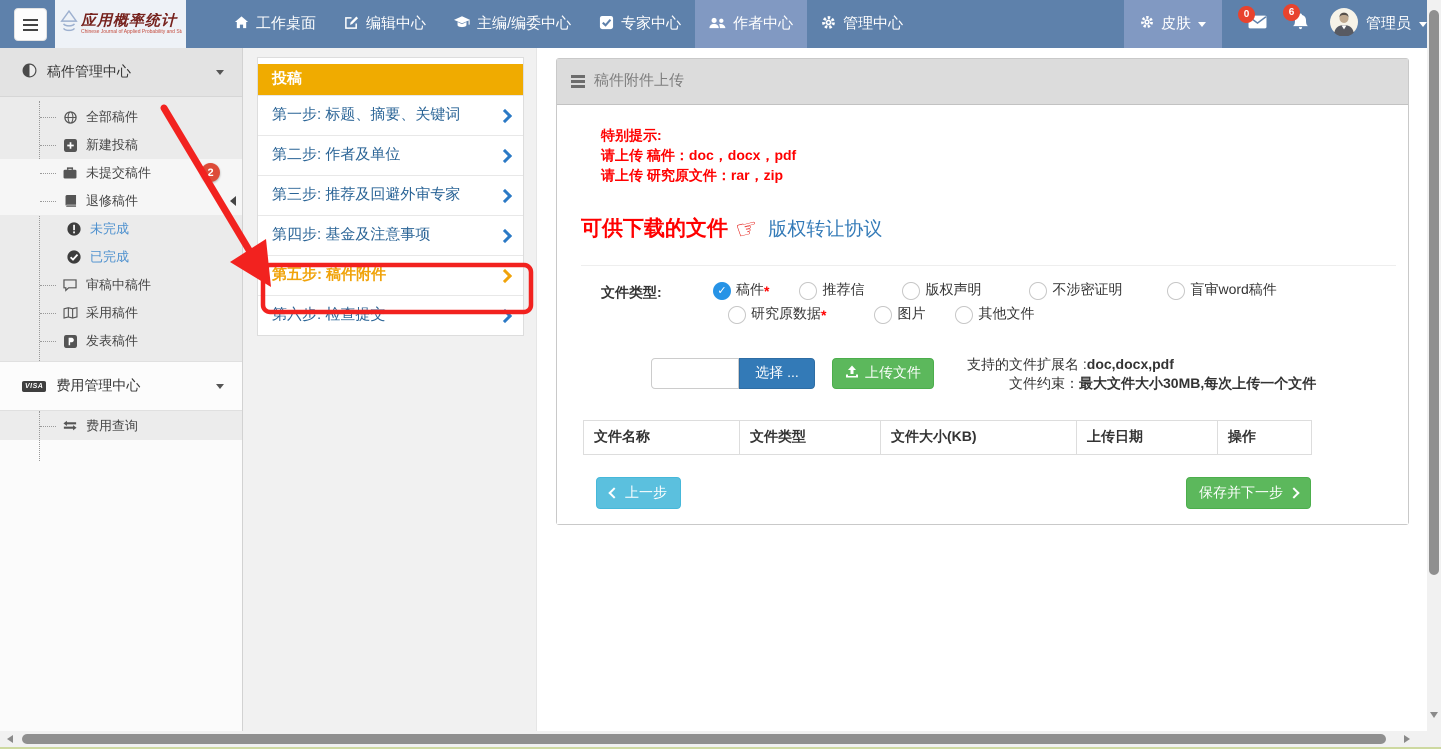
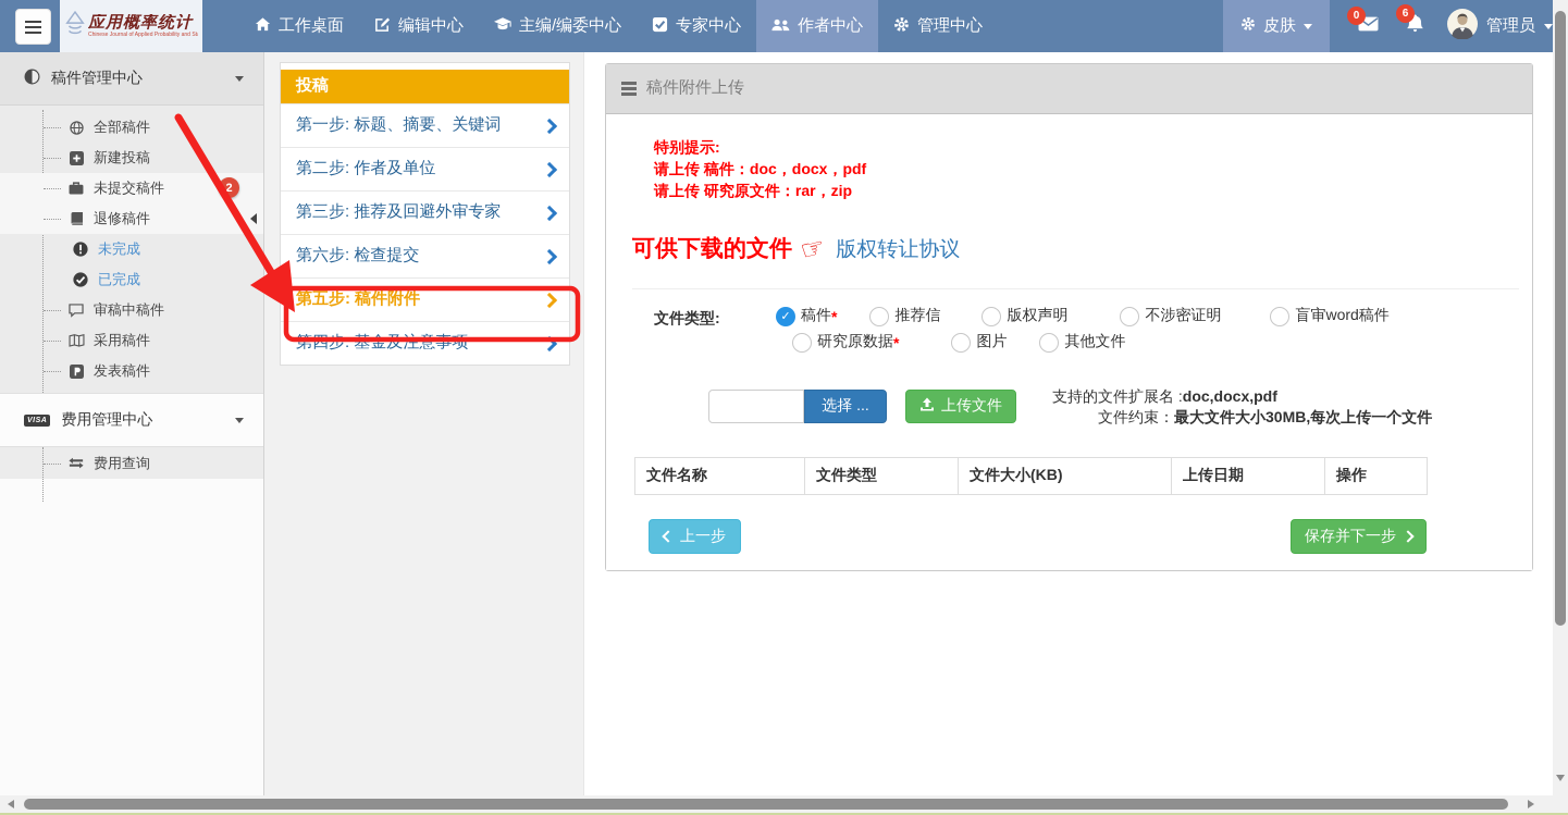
  应用概率统计
  工作桌面
  编辑中心
  主编/编委中心
  专家中心
  作者中心
  管理中心
  皮肤
  0
  6
  管理员
  稿件管理中心
  全部稿件
  新建投稿
  未提交稿件
  2
  退修稿件
  未完成
  已完成
  审稿中稿件
  采用稿件
  发表稿件
  费用管理中心
  费用查询
  投稿
  第一步: 标题、摘要、关键词
  第二步: 作者及单位
  第三步: 推荐及回避外审专家
- 第四步: 基金及注意事项
+ 第六步: 检查提交
  第五步: 稿件附件
- 第六步: 检查提交
+ 第四步: 基金及注意事项
  稿件附件上传
  特别提示:
  请上传 稿件：doc，docx，pdf
  请上传 研究原文件：rar，zip
  可供下载的文件
  版权转让协议
  文件类型:
  ✓
  稿件
  *
  推荐信
  版权声明
  不涉密证明
  盲审word稿件
  研究原数据
  *
  图片
  其他文件
  选择 ...
  上传文件
  支持的文件扩展名 :doc,docx,pdf
  文件约束：最大文件大小30MB,每次上传一个文件
  文件名称	文件类型	文件大小(KB)	上传日期	操作
  上一步
  保存并下一步
